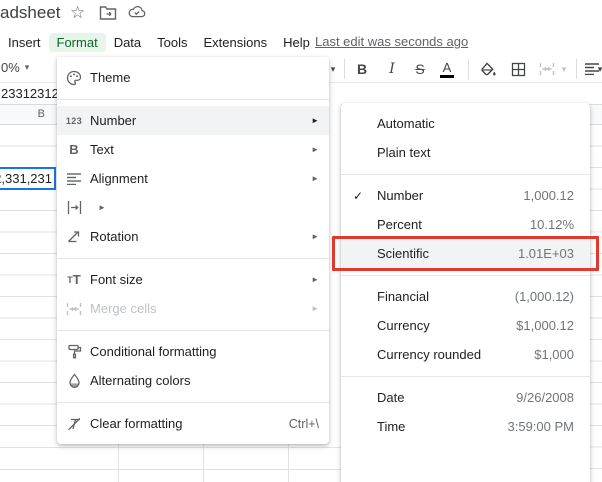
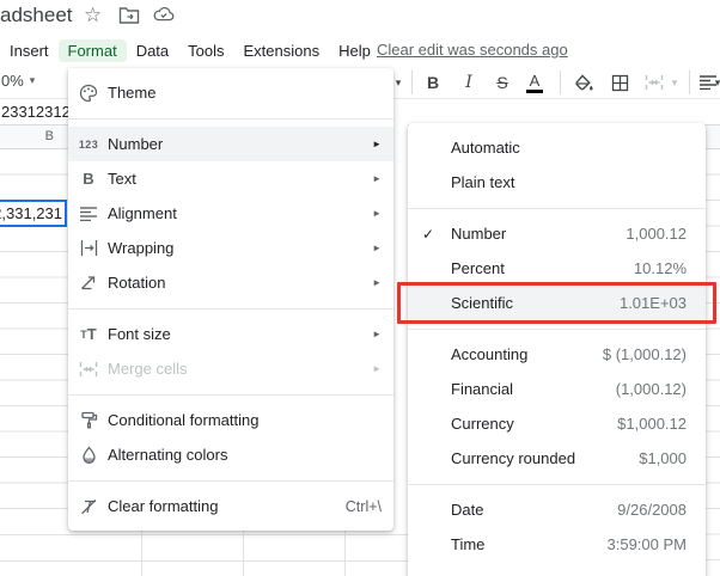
  adsheet
  ☆
  Insert
  Format
  Data
  Tools
  Extensions
  Help
- Last edit was seconds ago
+ Clear edit was seconds ago
  0%
  ▾
  ▾
  B
  I
  S
  A
  ▾
  ▾
  23312312
  B
  ,331,231
  Theme
  123
  Number
  ►
  B
  Text
  ►
  Alignment
  ►
+ Wrapping
  ►
  Rotation
  ►
  T
  T
  Font size
  ►
  Merge cells
  ►
  Conditional formatting
  Alternating colors
  Clear formatting
  Ctrl+\
  Automatic
  Plain text
  ✓
  Number
  1,000.12
  Percent
  10.12%
  Scientific
  1.01E+03
+ Accounting
+ $ (1,000.12)
  Financial
  (1,000.12)
  Currency
  $1,000.12
  Currency rounded
  $1,000
  Date
  9/26/2008
  Time
  3:59:00 PM
